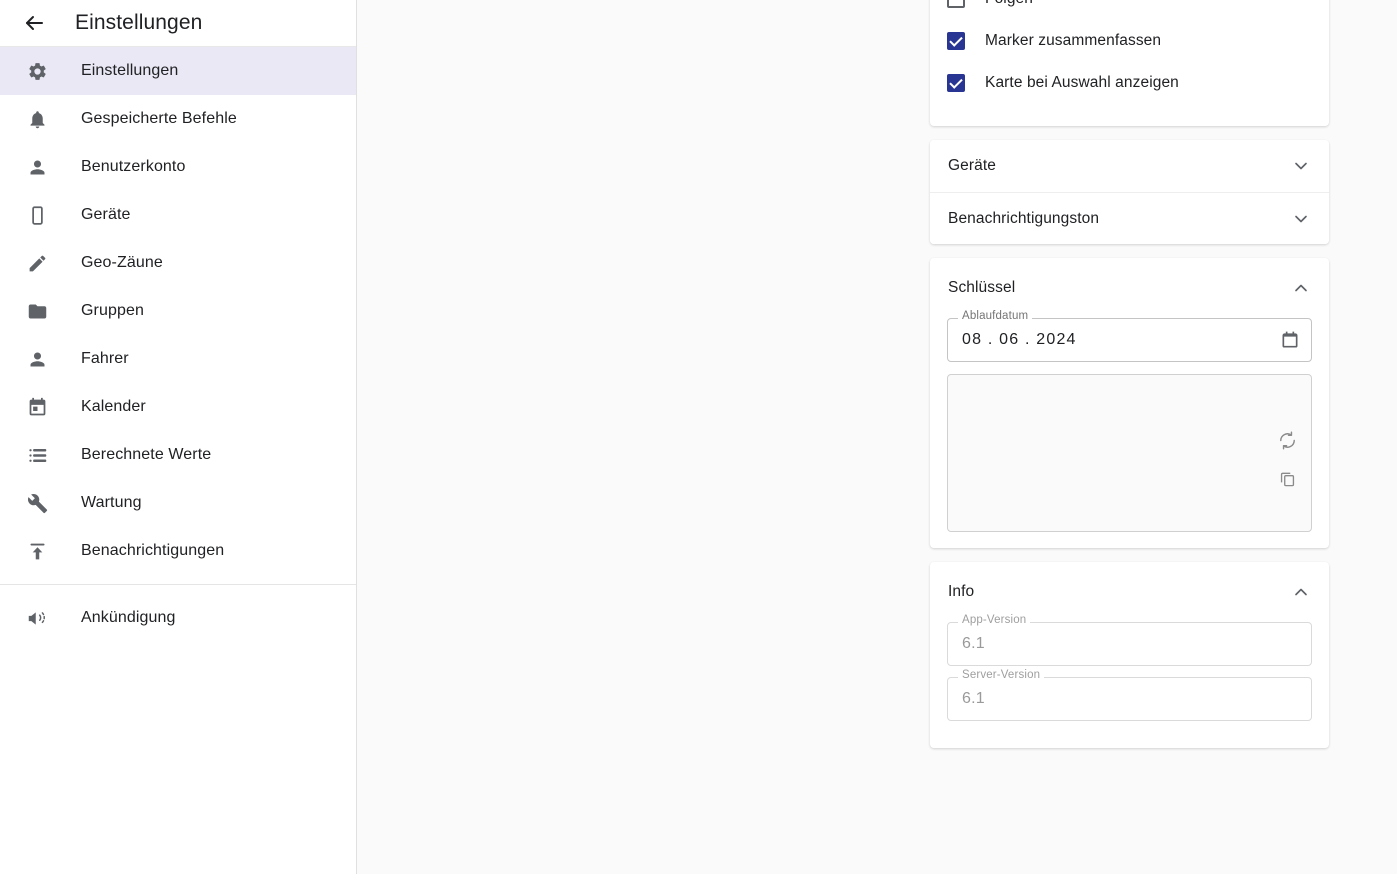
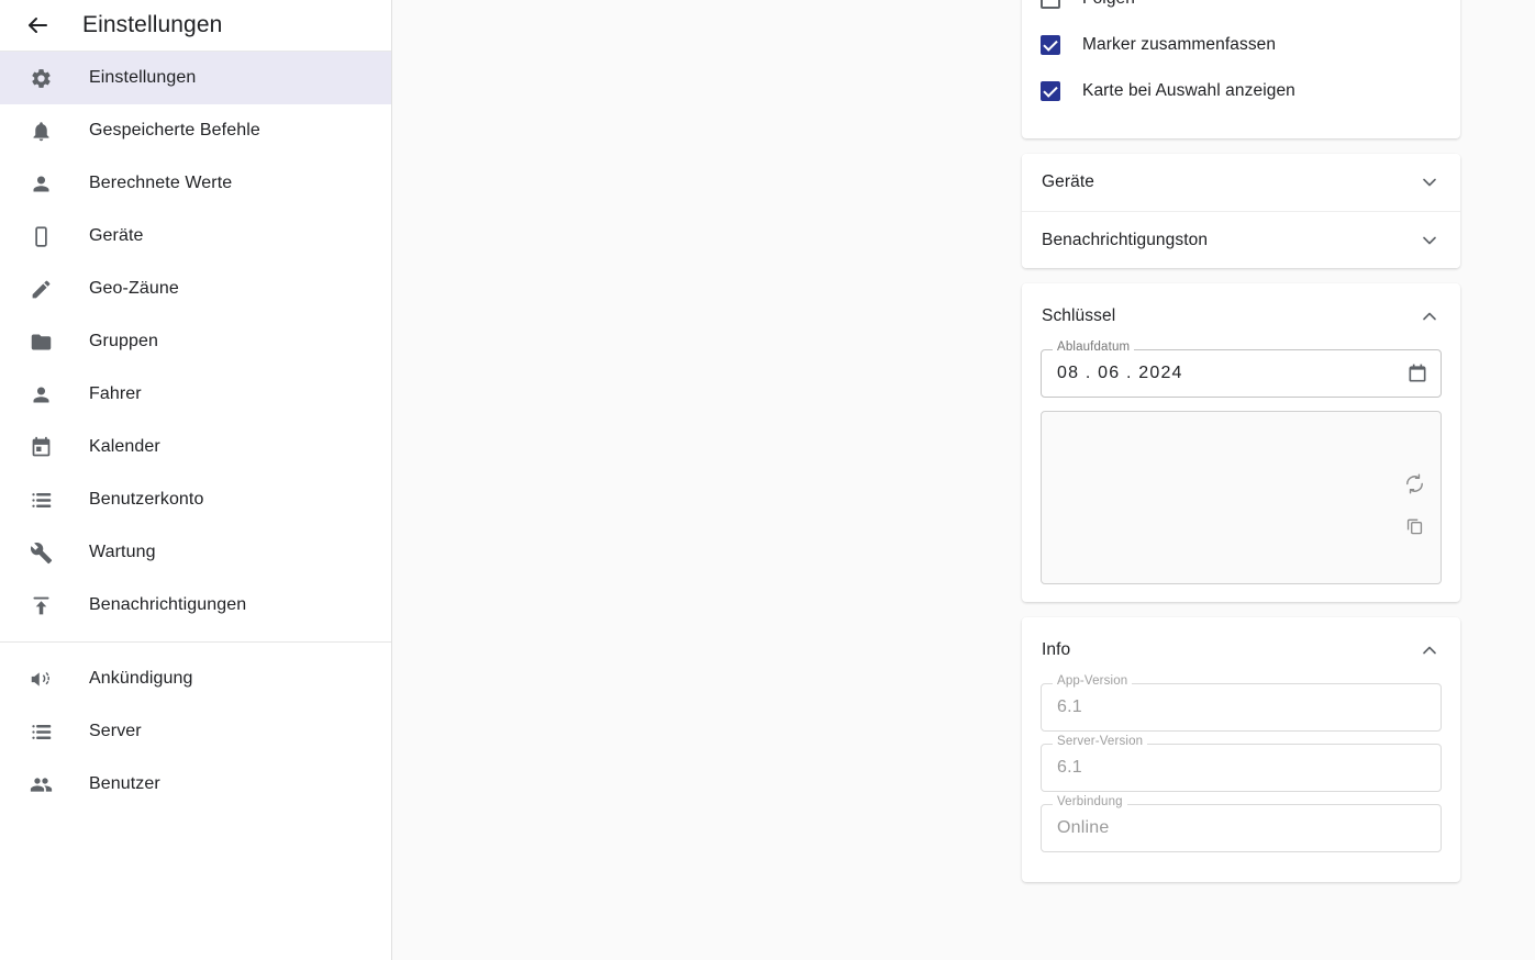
  Einstellungen
  Einstellungen
  Gespeicherte Befehle
- Benutzerkonto
+ Berechnete Werte
  Geräte
  Geo-Zäune
  Gruppen
  Fahrer
  Kalender
- Berechnete Werte
+ Benutzerkonto
  Wartung
  Benachrichtigungen
  Ankündigung
+ Server
+ Benutzer
  Marker zusammenfassen
  Karte bei Auswahl anzeigen
  Geräte
  Benachrichtigungston
  Schlüssel
  Ablaufdatum
  08 . 06 . 2024
  Info
  App-Version
  6.1
  Server-Version
  6.1
+ Verbindung
+ Online
